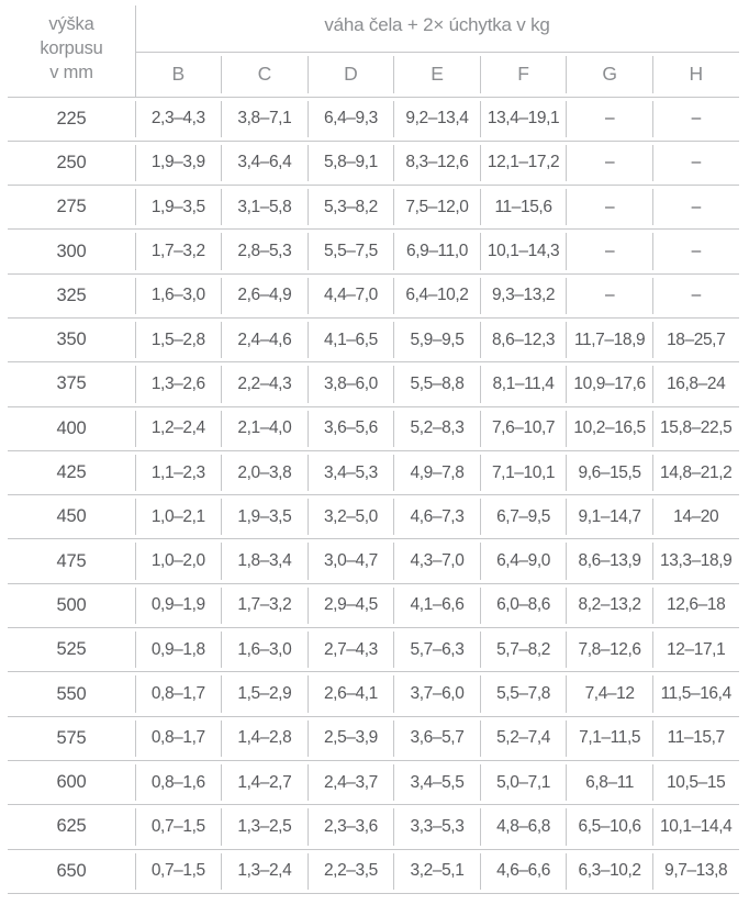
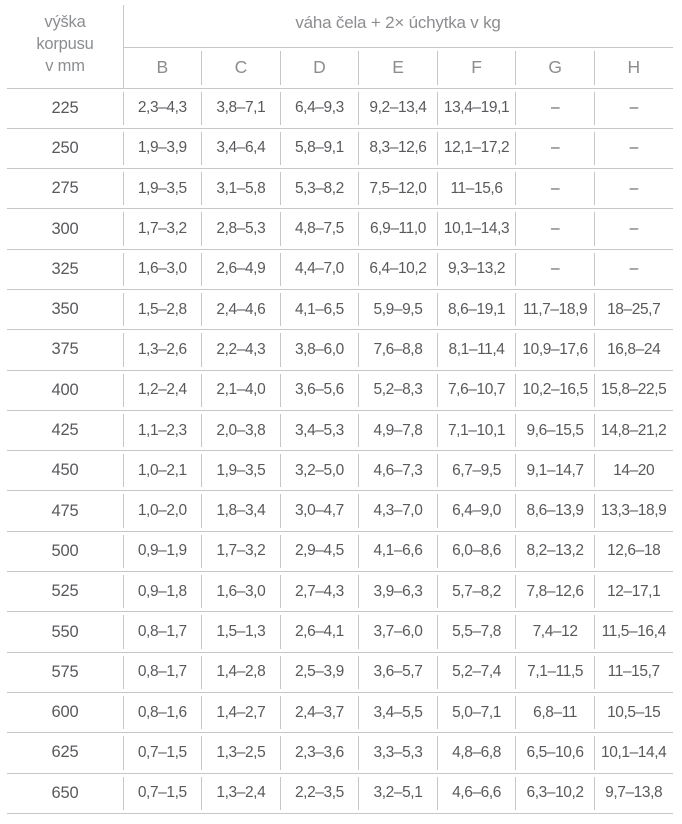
  výška korpusu v mm	váha čela + 2× úchytka v kg
  B	C	D	E	F	G	H
  225	2,3–4,3	3,8–7,1	6,4–9,3	9,2–13,4	13,4–19,1	–	–
  250	1,9–3,9	3,4–6,4	5,8–9,1	8,3–12,6	12,1–17,2	–	–
  275	1,9–3,5	3,1–5,8	5,3–8,2	7,5–12,0	11–15,6	–	–
- 300	1,7–3,2	2,8–5,3	5,5–7,5	6,9–11,0	10,1–14,3	–	–
+ 300	1,7–3,2	2,8–5,3	4,8–7,5	6,9–11,0	10,1–14,3	–	–
  325	1,6–3,0	2,6–4,9	4,4–7,0	6,4–10,2	9,3–13,2	–	–
- 350	1,5–2,8	2,4–4,6	4,1–6,5	5,9–9,5	8,6–12,3	11,7–18,9	18–25,7
+ 350	1,5–2,8	2,4–4,6	4,1–6,5	5,9–9,5	8,6–19,1	11,7–18,9	18–25,7
- 375	1,3–2,6	2,2–4,3	3,8–6,0	5,5–8,8	8,1–11,4	10,9–17,6	16,8–24
+ 375	1,3–2,6	2,2–4,3	3,8–6,0	7,6–8,8	8,1–11,4	10,9–17,6	16,8–24
  400	1,2–2,4	2,1–4,0	3,6–5,6	5,2–8,3	7,6–10,7	10,2–16,5	15,8–22,5
  425	1,1–2,3	2,0–3,8	3,4–5,3	4,9–7,8	7,1–10,1	9,6–15,5	14,8–21,2
  450	1,0–2,1	1,9–3,5	3,2–5,0	4,6–7,3	6,7–9,5	9,1–14,7	14–20
  475	1,0–2,0	1,8–3,4	3,0–4,7	4,3–7,0	6,4–9,0	8,6–13,9	13,3–18,9
  500	0,9–1,9	1,7–3,2	2,9–4,5	4,1–6,6	6,0–8,6	8,2–13,2	12,6–18
- 525	0,9–1,8	1,6–3,0	2,7–4,3	5,7–6,3	5,7–8,2	7,8–12,6	12–17,1
+ 525	0,9–1,8	1,6–3,0	2,7–4,3	3,9–6,3	5,7–8,2	7,8–12,6	12–17,1
- 550	0,8–1,7	1,5–2,9	2,6–4,1	3,7–6,0	5,5–7,8	7,4–12	11,5–16,4
+ 550	0,8–1,7	1,5–1,3	2,6–4,1	3,7–6,0	5,5–7,8	7,4–12	11,5–16,4
  575	0,8–1,7	1,4–2,8	2,5–3,9	3,6–5,7	5,2–7,4	7,1–11,5	11–15,7
  600	0,8–1,6	1,4–2,7	2,4–3,7	3,4–5,5	5,0–7,1	6,8–11	10,5–15
  625	0,7–1,5	1,3–2,5	2,3–3,6	3,3–5,3	4,8–6,8	6,5–10,6	10,1–14,4
  650	0,7–1,5	1,3–2,4	2,2–3,5	3,2–5,1	4,6–6,6	6,3–10,2	9,7–13,8
